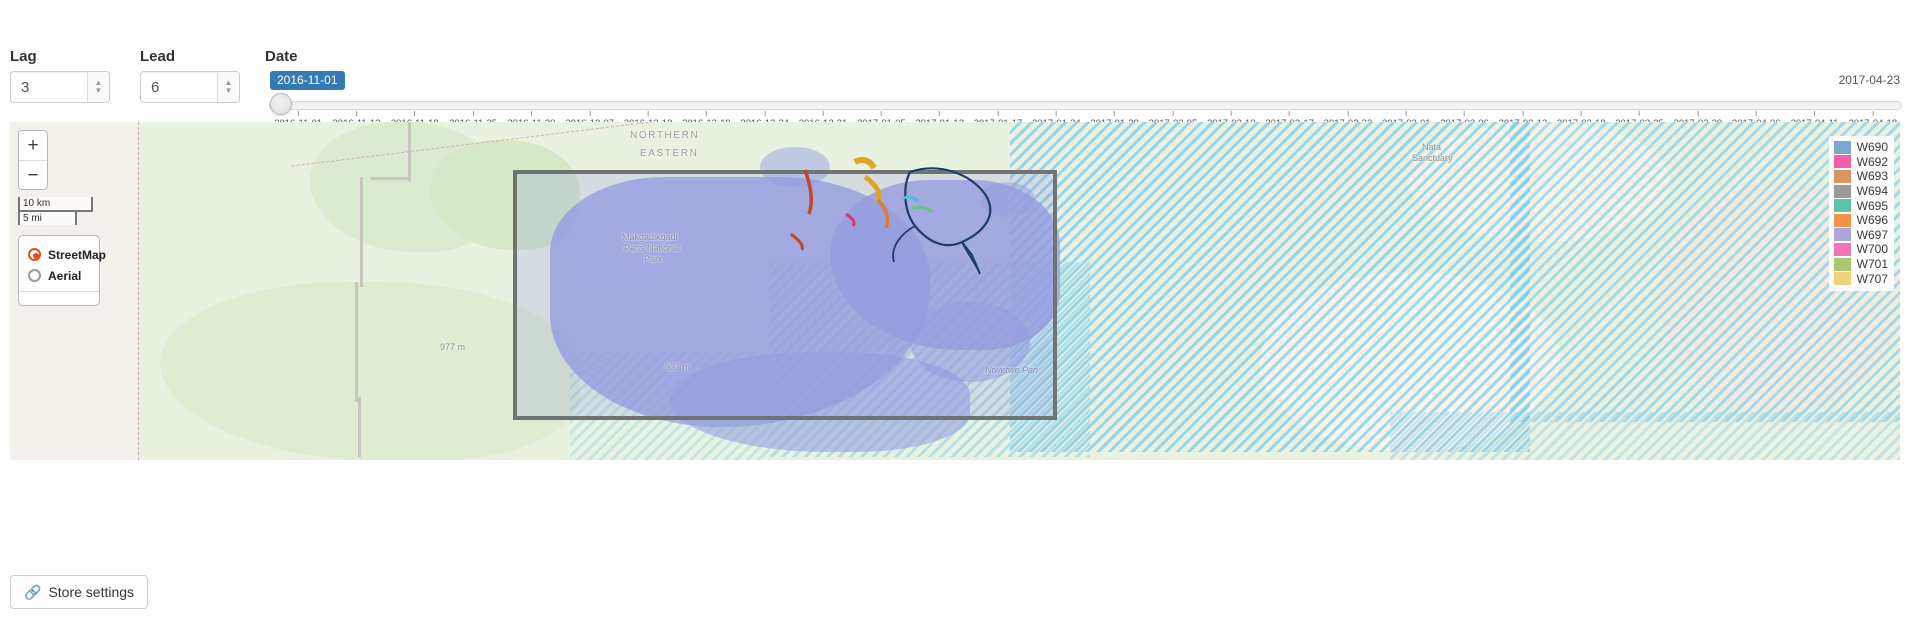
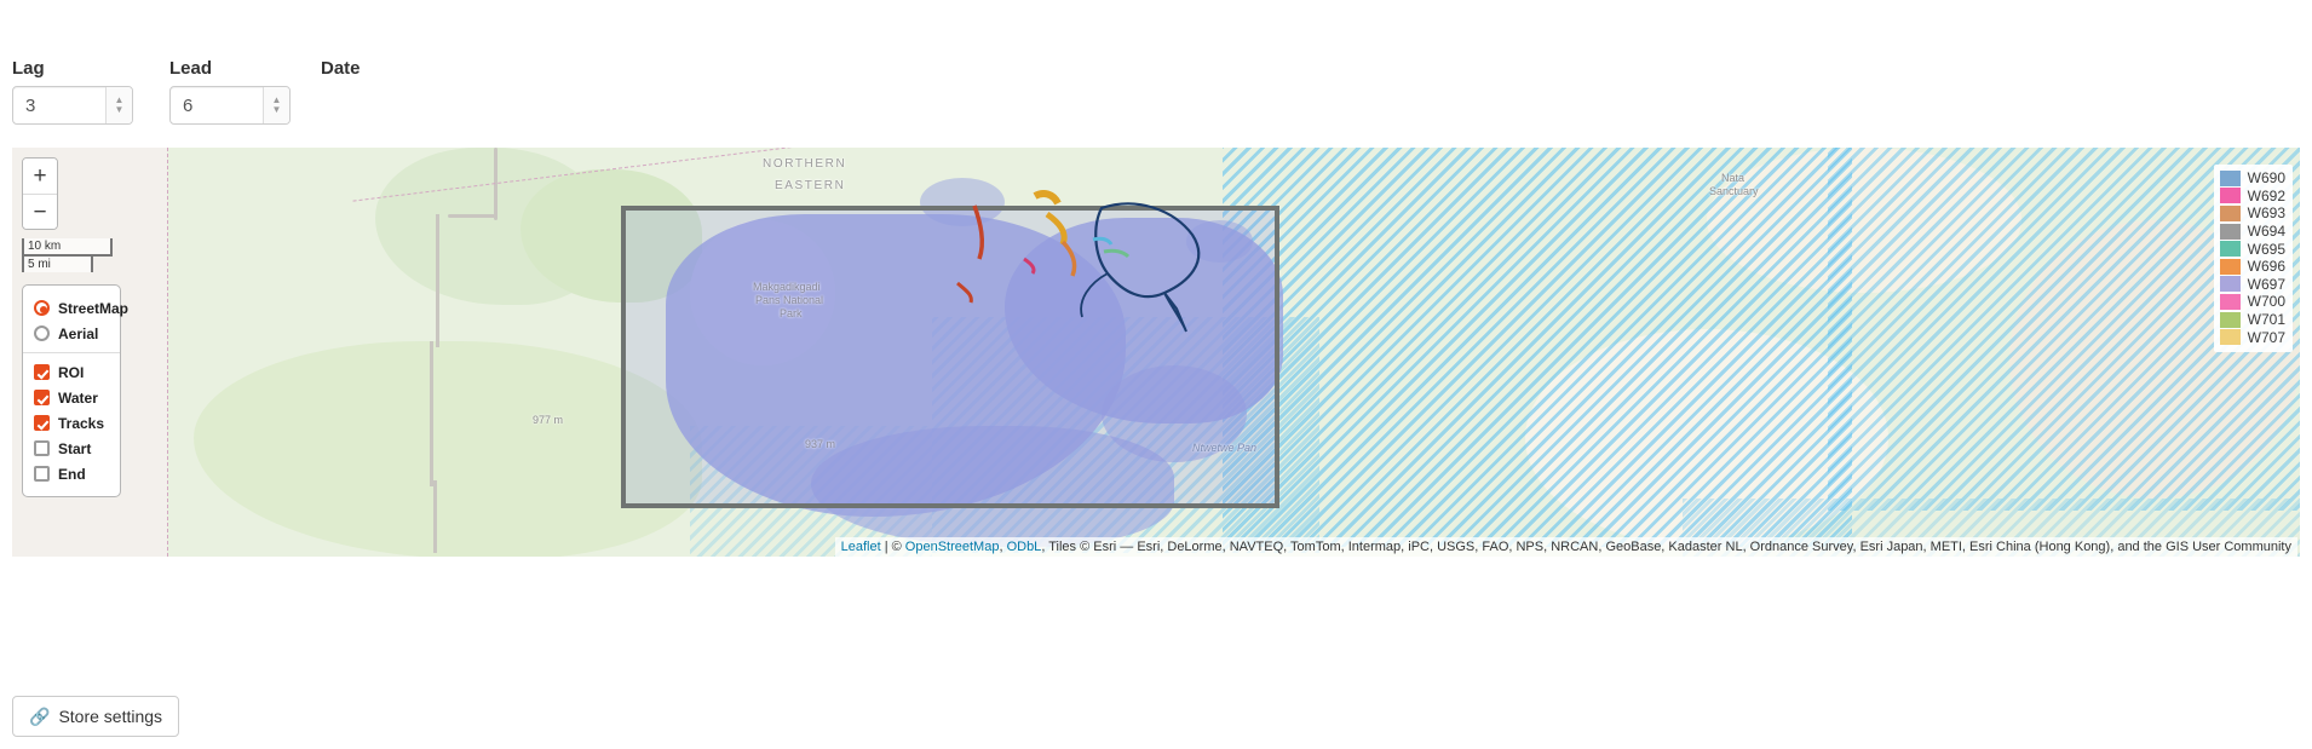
  Lag
  3
  ▲
  ▼
  Lead
  6
  ▲
  ▼
  Date
- 2016-11-01
- 2017-04-23
  NORTHERN
  EASTERN
  Makgadikgadi
  Pans National
  Park
  977 m
  937 m
  Ntwetwe Pan
  Nata
  Sanctuary
  +
  −
  10 km
  5 mi
  StreetMap
  Aerial
+ ROI
+ Water
+ Tracks
+ Start
+ End
  W690
  W692
  W693
  W694
  W695
  W696
  W697
  W700
  W701
  W707
+ Leaflet | © OpenStreetMap, ODbL, Tiles © Esri — Esri, DeLorme, NAVTEQ, TomTom, Intermap, iPC, USGS, FAO, NPS, NRCAN, GeoBase, Kadaster NL, Ordnance Survey, Esri Japan, METI, Esri China (Hong Kong), and the GIS User Community
  🔗
  Store settings
